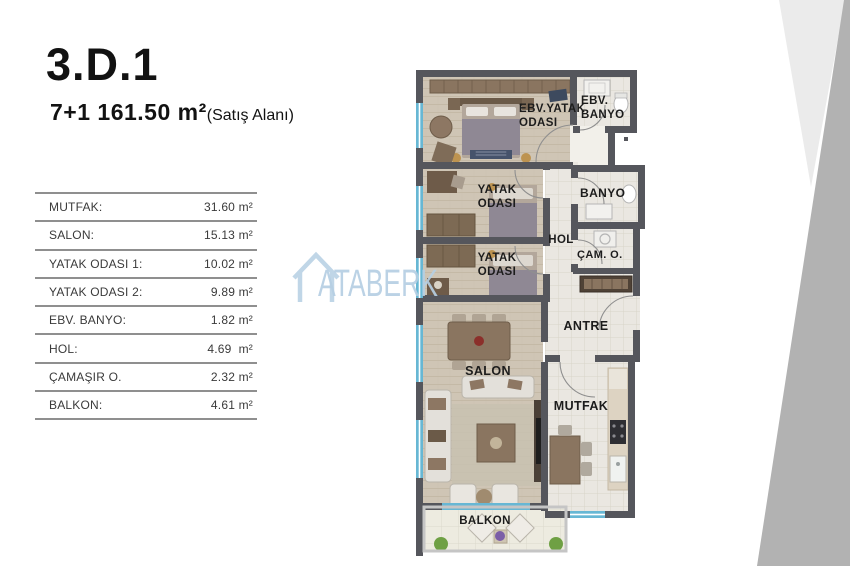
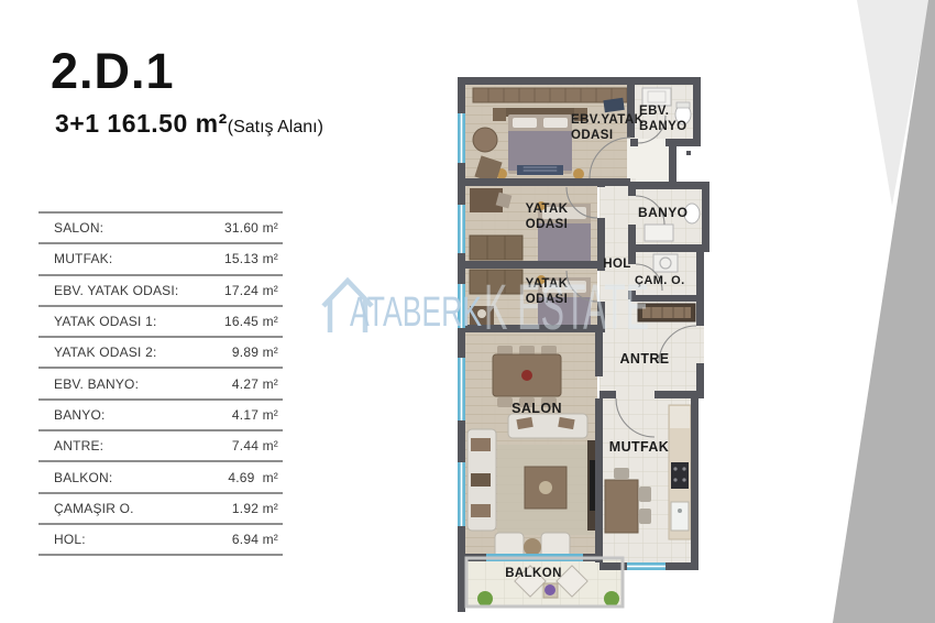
  EBV.YATAK
  ODASI
  EBV.
  BANYO
  YATAK
  ODASI
  YATAK
  ODASI
  BANYO
  HOL
  ÇAM. O.
  ANTRE
  SALON
  MUTFAK
  BALKON
  ATABERK
+ K ESTATE
- 3.D.1
+ 2.D.1
- 7+1 161.50 m²(Satış Alanı)
+ 3+1 161.50 m²(Satış Alanı)
- MUTFAK:
+ SALON:
  31.60 m²
- SALON:
+ MUTFAK:
  15.13 m²
+ EBV. YATAK ODASI:
+ 17.24 m²
  YATAK ODASI 1:
- 10.02 m²
+ 16.45 m²
  YATAK ODASI 2:
  9.89 m²
  EBV. BANYO:
- 1.82 m²
+ 4.27 m²
+ BANYO:
+ 4.17 m²
+ ANTRE:
+ 7.44 m²
- HOL:
+ BALKON:
  4.69 m²
  ÇAMAŞIR O.
- 2.32 m²
+ 1.92 m²
- BALKON:
+ HOL:
- 4.61 m²
+ 6.94 m²
